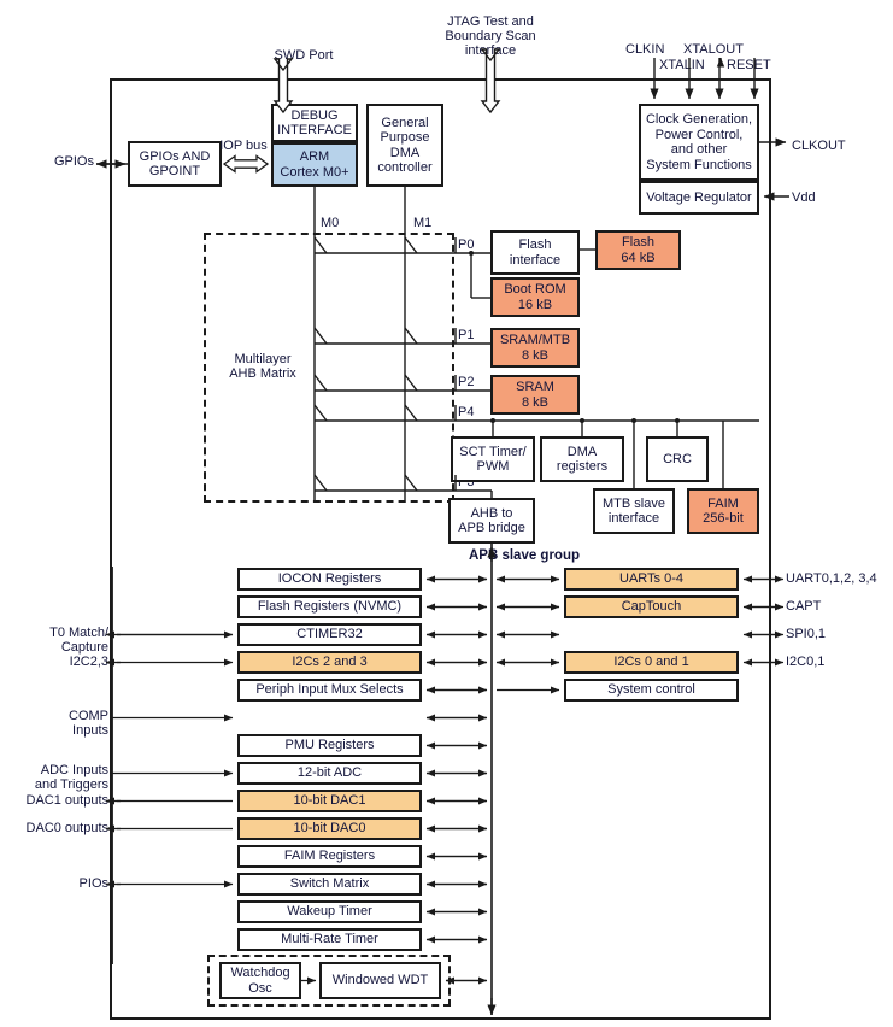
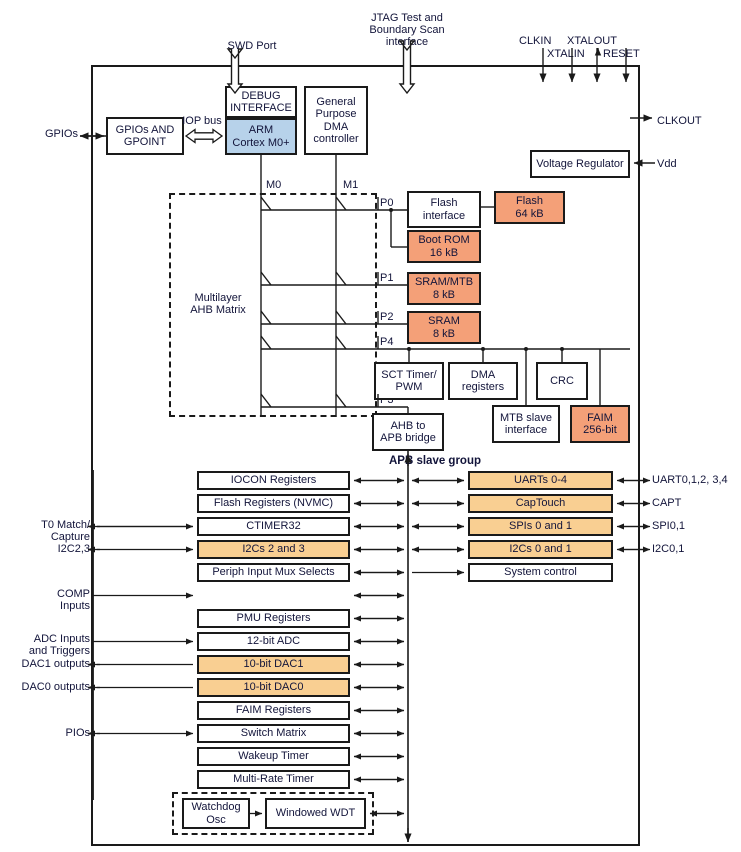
  SWD Port
  JTAG Test and
  Boundary Scan
  intrfce
  CLKIN
  XTALOUT
  XTALIN
  RESET
  GPIOs
  GPIOs AND
  GPOINT
  IOP bus
  DEBUG
  INTERFACE
  ARM
  Cortex M0+
  General
  Purpose
  DMA
  controller
- Clock Generation,
- Power Control,
- and other
- System Functions
  Voltage Regulator
  CLKOUT
  Vdd
  Multilayer
  AHB Matrix
  M0
  M1
  P0
  P1
  P2
  P4
  P3
  Flash
  interface
  Flash
  64 kB
  Boot ROM
  16 kB
  SRAM/MTB
  8 kB
  SRAM
  8 kB
  SCT Timer/
  PWM
  DMA
  registers
  CRC
  MTB slave
  interface
  FAIM
  256-bit
  AHB to
  APB bridge
  APB slave group
  IOCON Registers
  Flash Registers (NVMC)
  CTIMER32
  I2Cs 2 and 3
  Periph Input Mux Selects
  PMU Registers
  12-bit ADC
  10-bit DAC1
  10-bit DAC0
  FAIM Registers
  Switch Matrix
  Wakeup Timer
  Multi-Rate Timer
  UARTs 0-4
  CapTouch
+ SPIs 0 and 1
  I2Cs 0 and 1
  System control
  Watchdog
  Osc
  Windowed WDT
  T0 Match/
  Capture
  I2C2,3
  COMP
  Inputs
  ADC Inputs
  and Triggers
  DAC1 outputs
  DAC0 outputs
  PIOs
  UART0,1,2, 3,4
  CAPT
  SPI0,1
  I2C0,1
